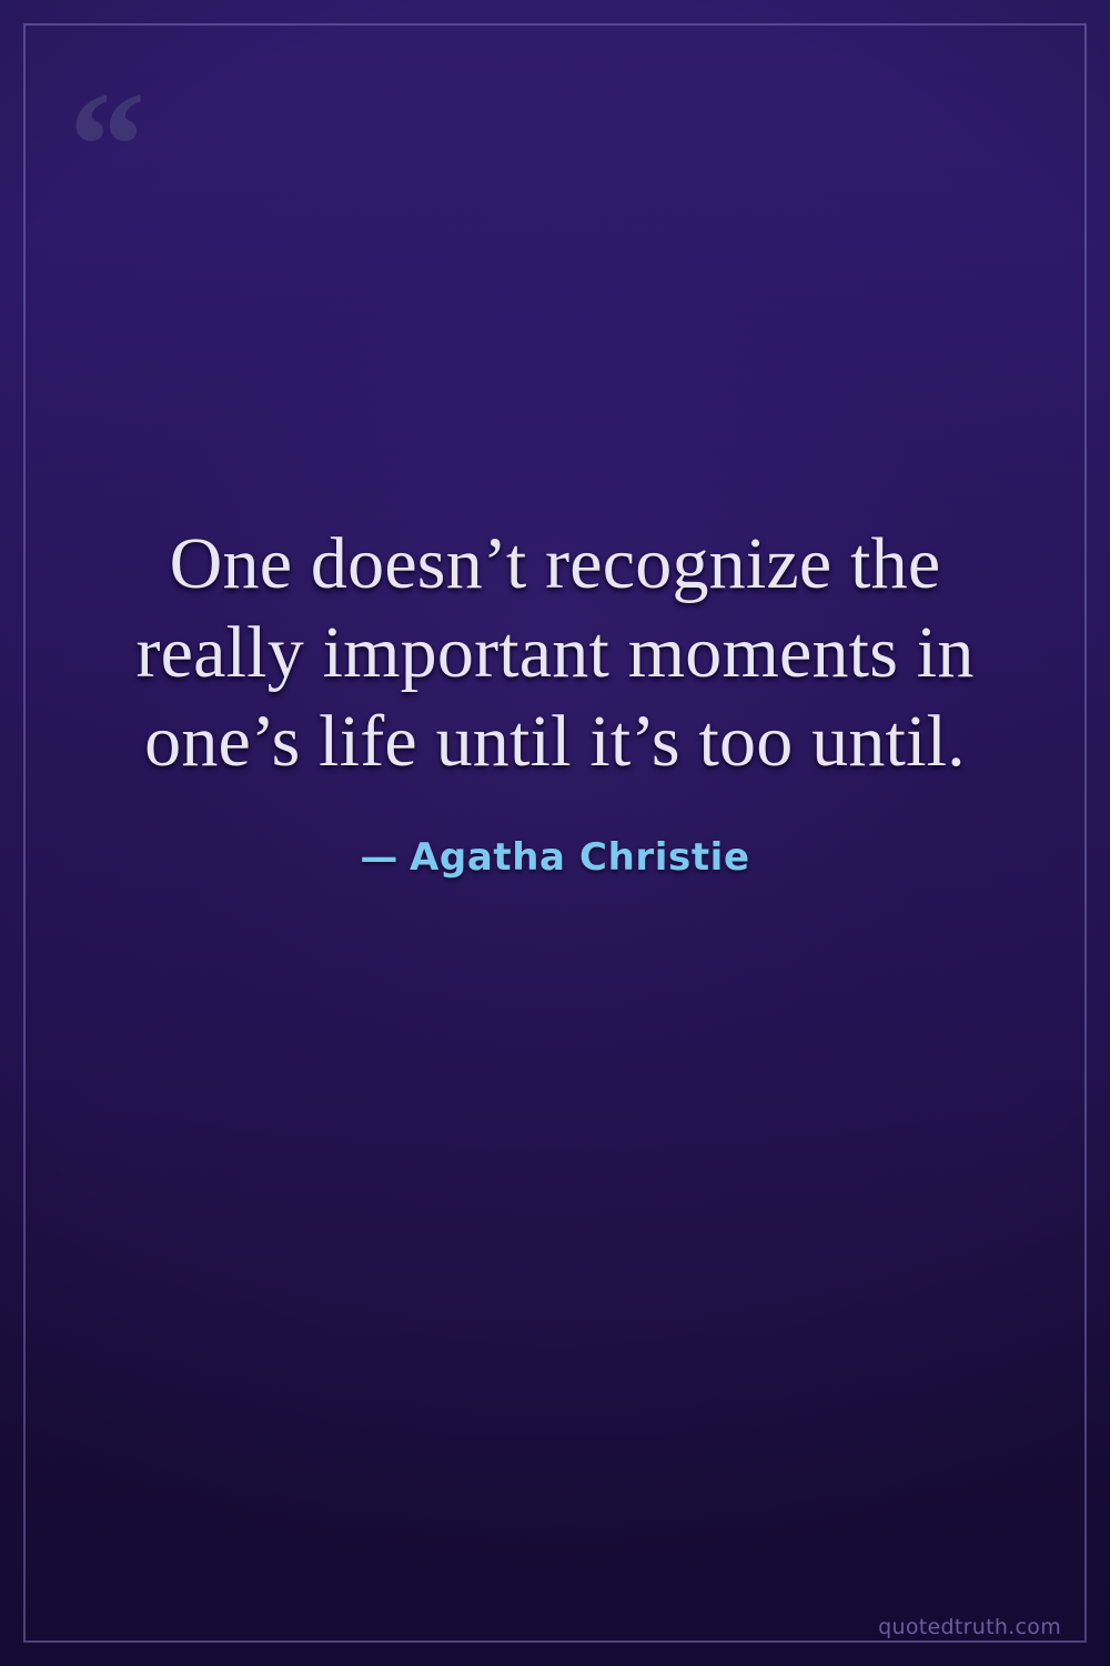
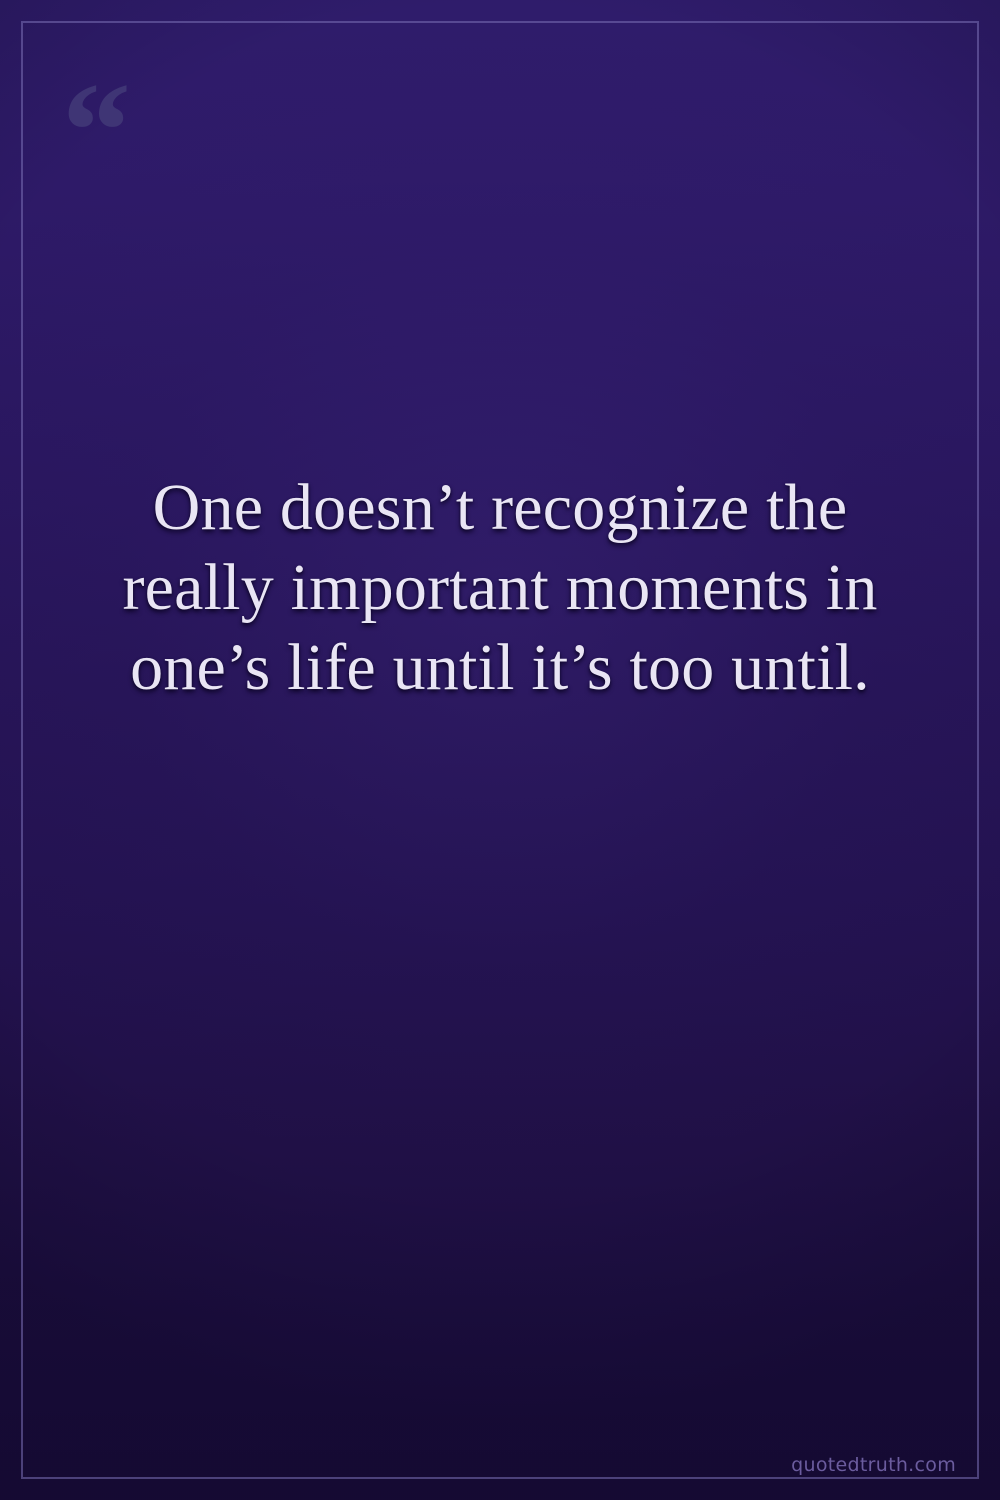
  “
  One doesn’t recognize the really important moments in one’s life until it’s too until.
- — Agatha Christie
  quotedtruth.com
